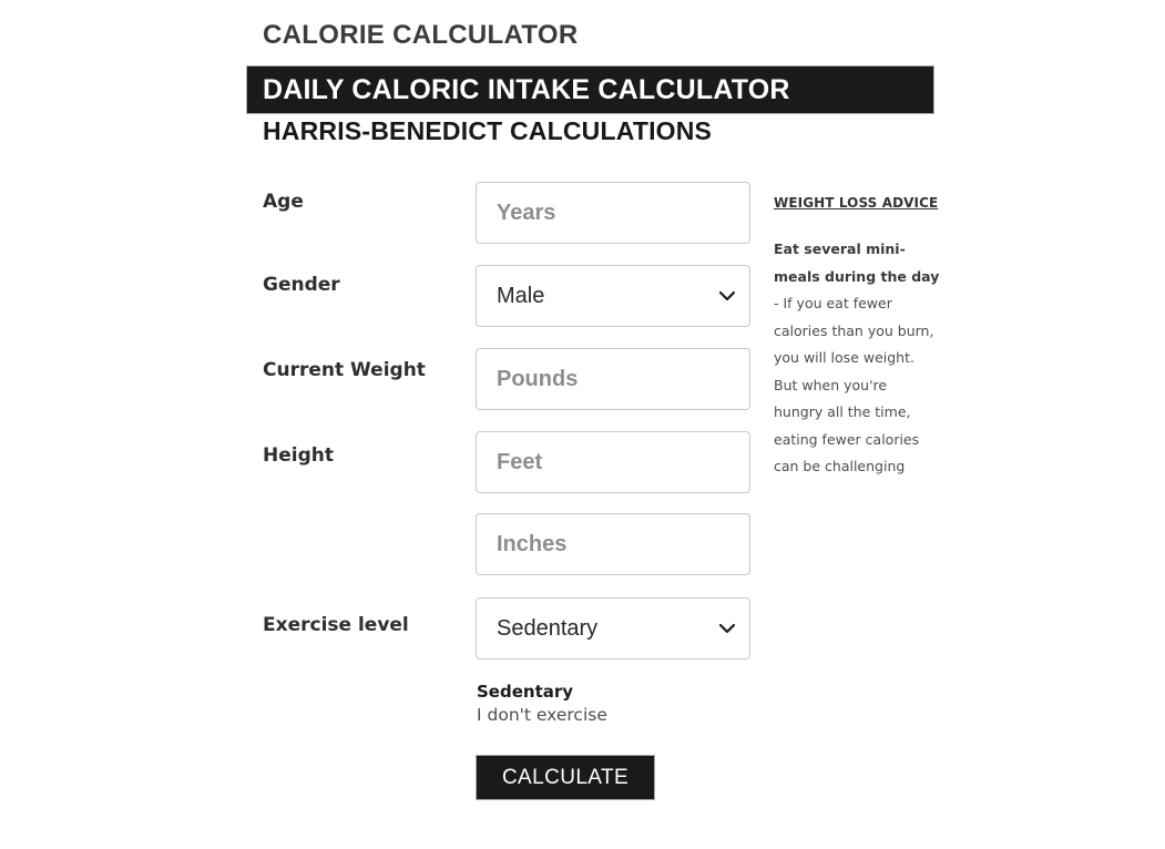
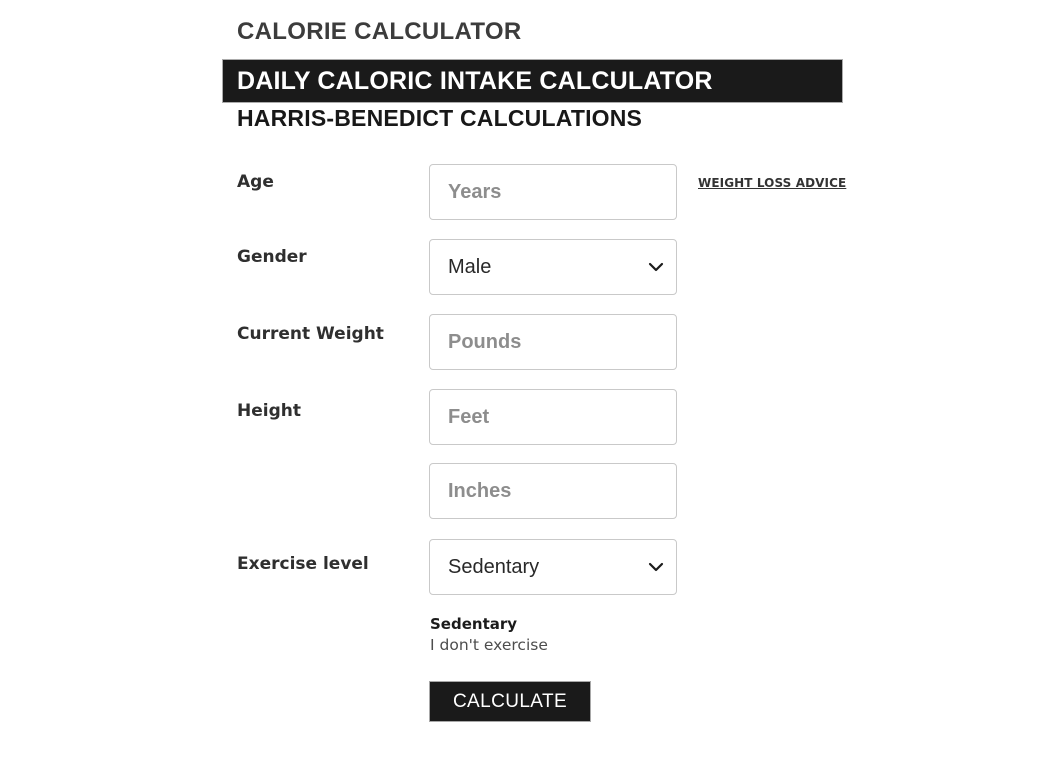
  CALORIE CALCULATOR
  DAILY CALORIC INTAKE CALCULATOR
  HARRIS-BENEDICT CALCULATIONS
  Age
  Years
  Gender
  Male
  Current Weight
  Pounds
  Height
  Feet
  Inches
  Exercise level
  Sedentary
  Sedentary
  I don't exercise
  CALCULATE
  WEIGHT LOSS ADVICE
- Eat several mini-meals during the day - If you eat fewer calories than you burn, you will lose weight. But when you're hungry all the time, eating fewer calories can be challenging
